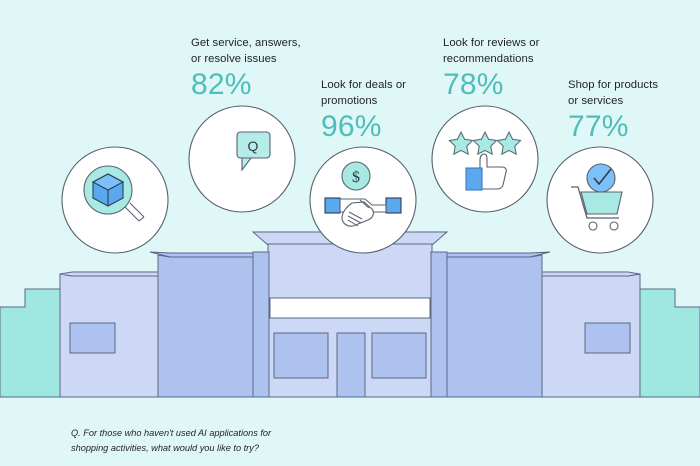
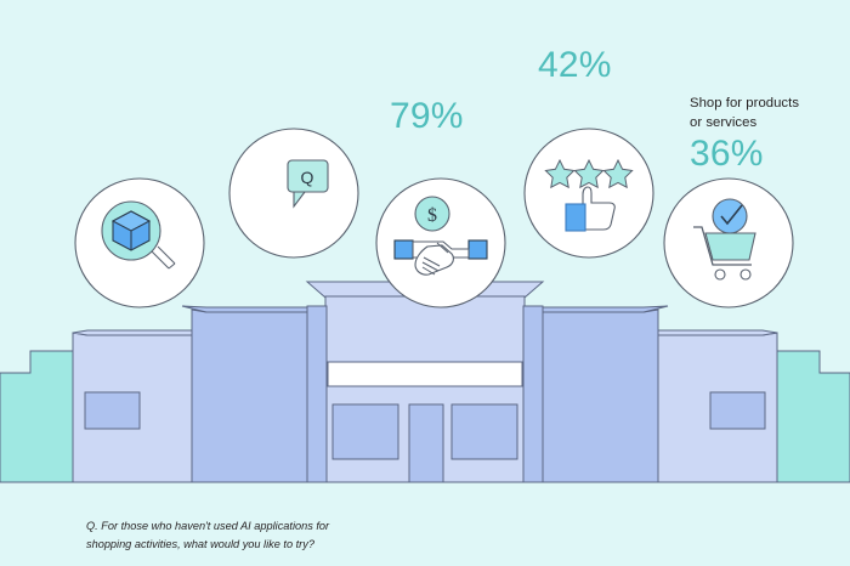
  Q
  $
- Get service, answers,
- or resolve issues
- 82%
- Look for deals or
- promotions
- 96%
+ 79%
- Look for reviews or
- recommendations
- 78%
+ 42%
  Shop for products
  or services
- 77%
+ 36%
  Q. For those who haven't used AI applications for
  shopping activities, what would you like to try?
